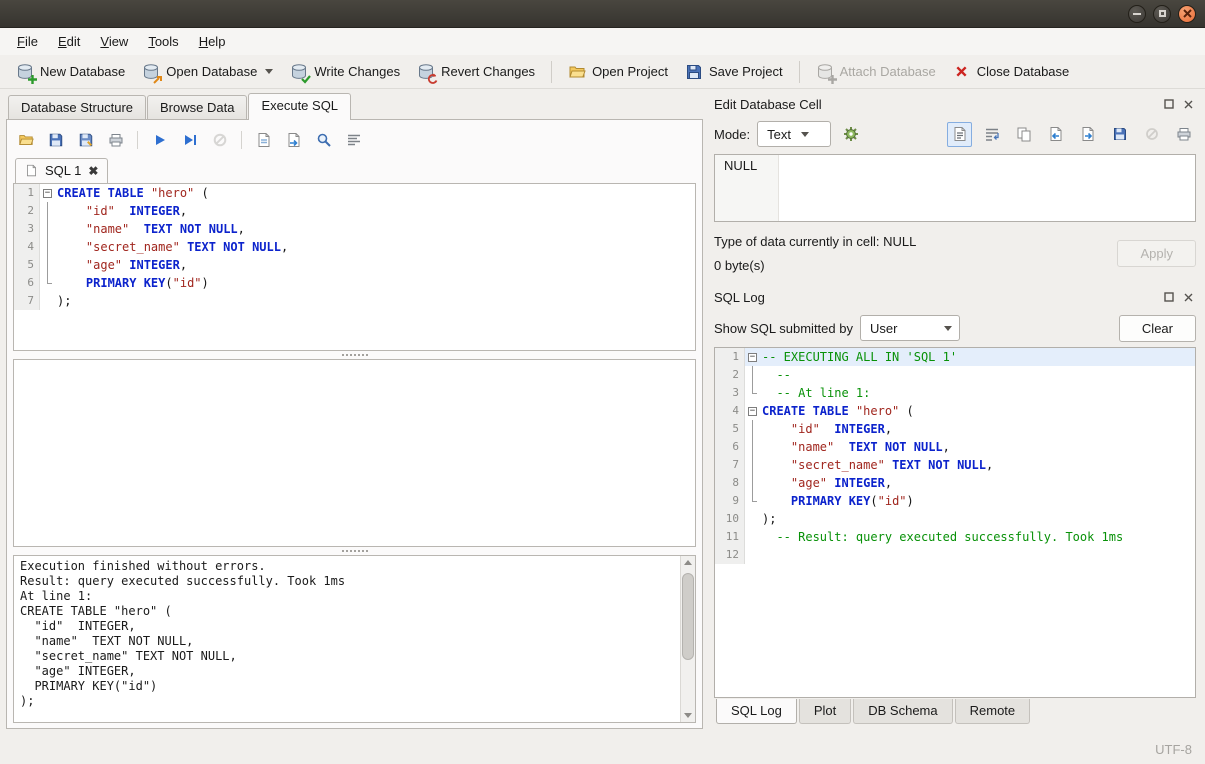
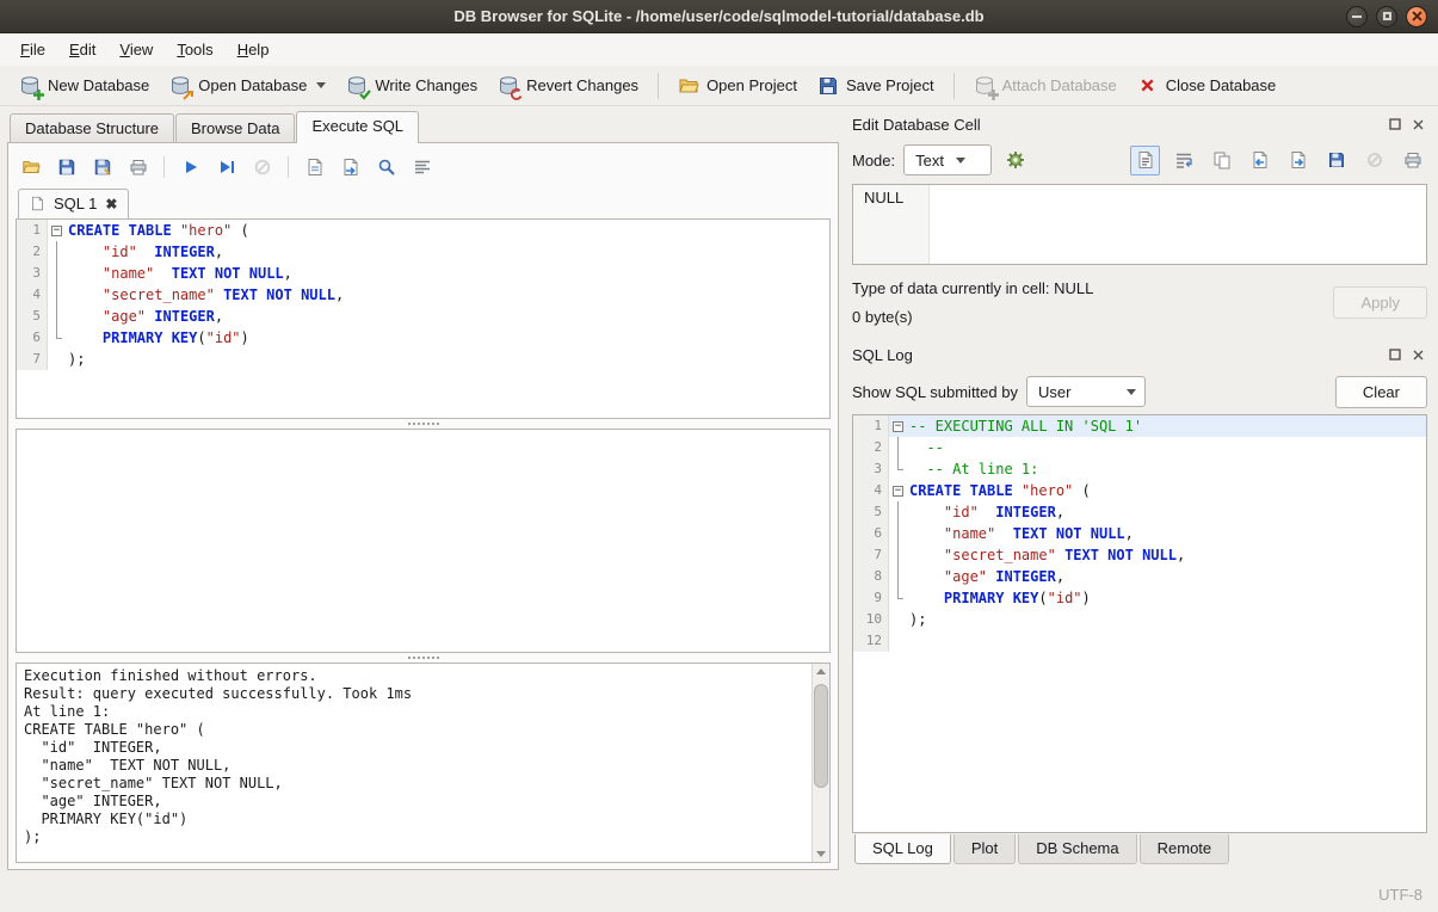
+ DB Browser for SQLite - /home/user/code/sqlmodel-tutorial/database.db
  File
  Edit
  View
  Tools
  Help
  New Database
  Open Database
  Write Changes
  Revert Changes
  Open Project
  Save Project
  Attach Database
  Close Database
  Database Structure
  Browse Data
  Execute SQL
  SQL 1
  ✖
  1
  −
  CREATE TABLE "hero" (
  2
  "id" INTEGER,
  3
  "name" TEXT NOT NULL,
  4
  "secret_name" TEXT NOT NULL,
  5
  "age" INTEGER,
  6
  PRIMARY KEY("id")
  7
  );
  Execution finished without errors.
  Result: query executed successfully. Took 1ms
  At line 1:
  CREATE TABLE "hero" (
  "id" INTEGER,
  "name" TEXT NOT NULL,
  "secret_name" TEXT NOT NULL,
  "age" INTEGER,
  PRIMARY KEY("id")
  );
  Edit Database Cell
  Mode:
  Text
  NULL
  Type of data currently in cell: NULL
  0 byte(s)
  Apply
  SQL Log
  Show SQL submitted by
  User
  Clear
  1
  −
  -- EXECUTING ALL IN 'SQL 1'
  2
  --
  3
  -- At line 1:
  4
  −
  CREATE TABLE "hero" (
  5
  "id" INTEGER,
  6
  "name" TEXT NOT NULL,
  7
  "secret_name" TEXT NOT NULL,
  8
  "age" INTEGER,
  9
  PRIMARY KEY("id")
  10
  );
- 11
- -- Result: query executed successfully. Took 1ms
  12
  SQL Log
  Plot
  DB Schema
  Remote
  UTF-8
